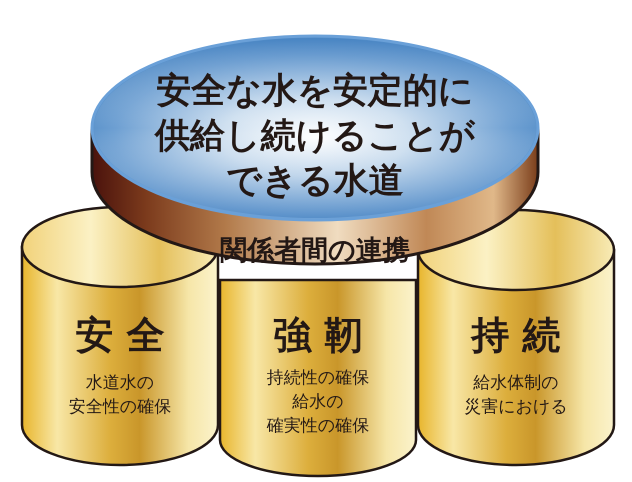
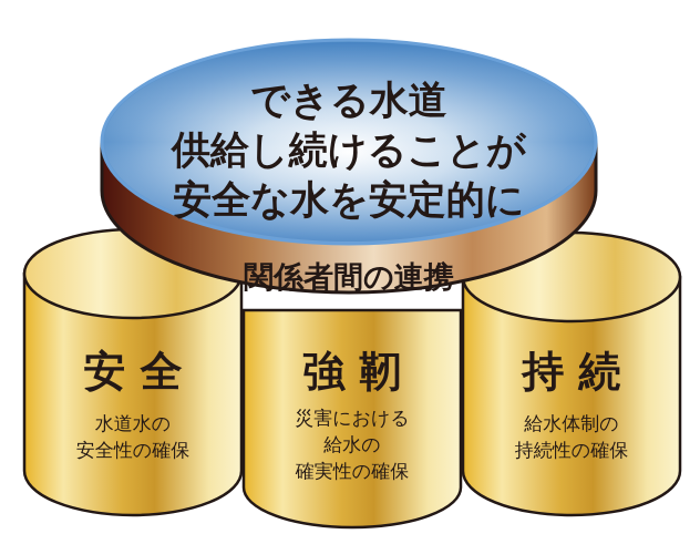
- 安全な水を安定的に
+ できる水道
  供給し続けることが
- できる水道
+ 安全な水を安定的に
  関係者間の連携
  安 全
  水道水の
  安全性の確保
  強 靭
- 持続性の確保
+ 災害における
  給水の
  確実性の確保
  持 続
  給水体制の
- 災害における
+ 持続性の確保
